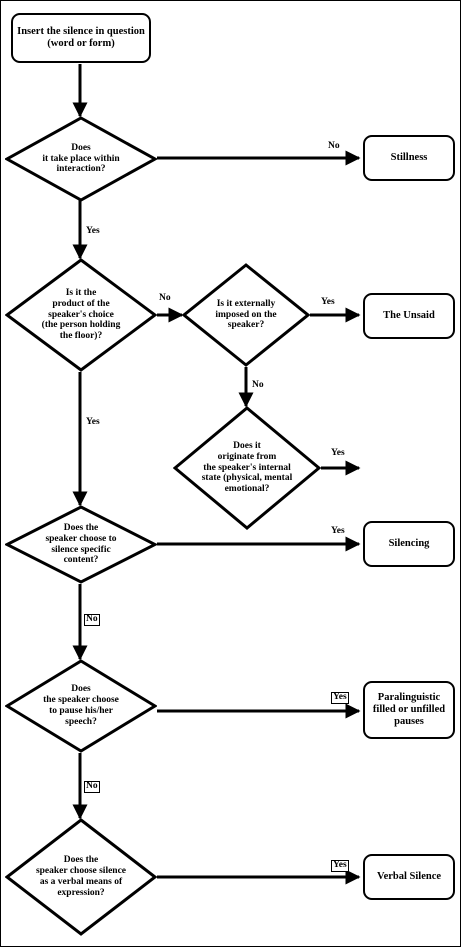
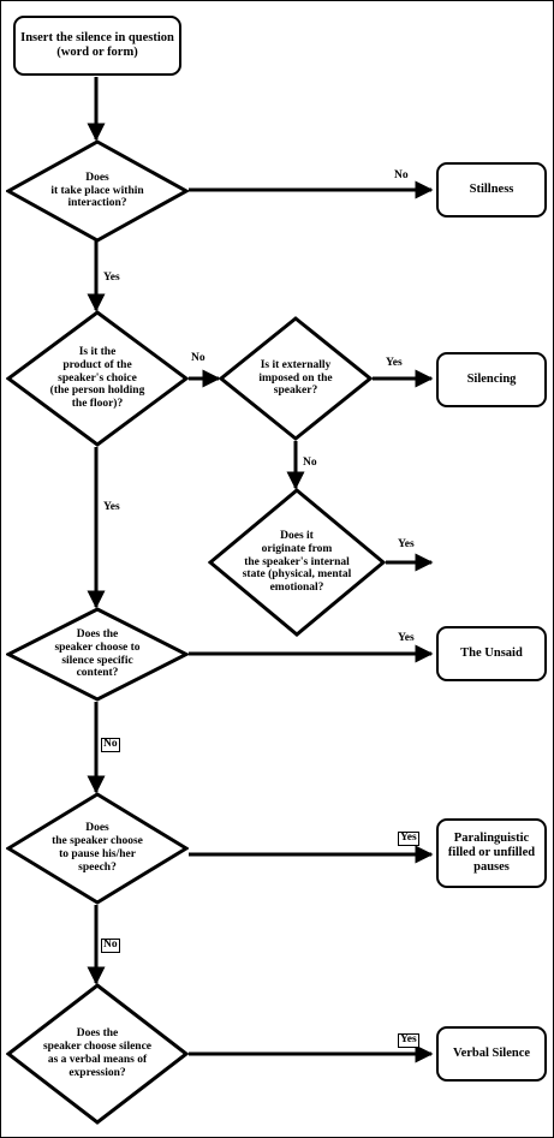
  Insert the silence in question (word or form)
  Does
  it take place within
  interaction?
  Stillness
  Is it the
  product of the
  speaker's choice
  (the person holding
  the floor)?
  Is it externally
  imposed on the
  speaker?
- The Unsaid
+ Silencing
  Does it
  originate from
  the speaker's internal
  state (physical, mental
  emotional?
  Does the
  speaker choose to
  silence specific
  content?
- Silencing
+ The Unsaid
  Does
  the speaker choose
  to pause his/her
  speech?
  Paralinguistic filled or unfilled pauses
  Does the
  speaker choose silence
  as a verbal means of
  expression?
  Verbal Silence
  No
  Yes
  No
  Yes
  Yes
  No
  Yes
  Yes
  No
  Yes
  No
  Yes
